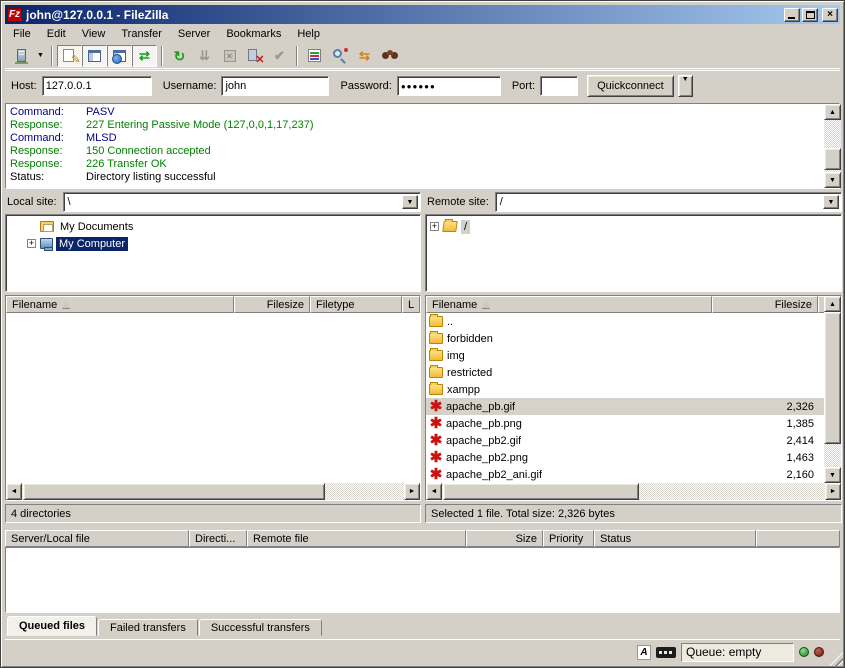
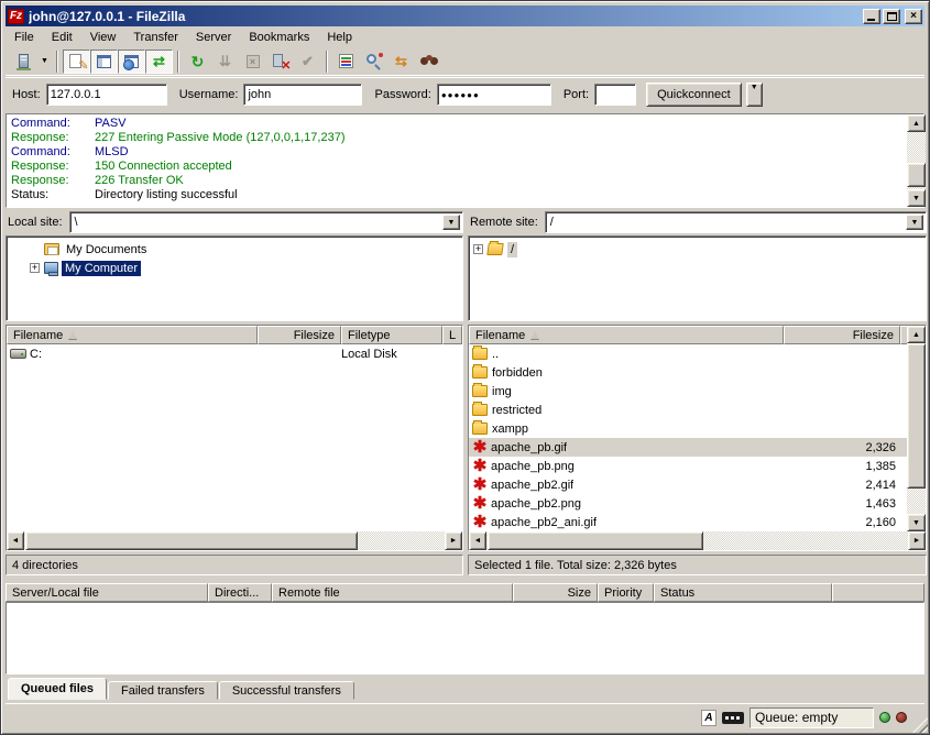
  Fz
  john@127.0.0.1 - FileZilla
  ×
  File
  Edit
  View
  Transfer
  Server
  Bookmarks
  Help
  ✎
  ⇄
  ↻
  ⇊
  ×
  ✕
  ✔
  ⇆
  Host:
  127.0.0.1
  Username:
  john
  Password:
  ●●●●●●
  Port:
  Quickconnect
  Command: PASV
  Response: 227 Entering Passive Mode (127,0,0,1,17,237)
  Command: MLSD
  Response: 150 Connection accepted
  Response: 226 Transfer OK
  Status: Directory listing successful
  Local site:
  \
  My Documents
  +
  My Computer
  Filename
  Filesize
  Filetype
  L
+ C:
+ Local Disk
  4 directories
  Remote site:
  /
  +
  /
  Filename
  Filesize
  ..
  forbidden
  img
  restricted
  xampp
  ✱
  apache_pb.gif
  2,326
  ✱
  apache_pb.png
  1,385
  ✱
  apache_pb2.gif
  2,414
  ✱
  apache_pb2.png
  1,463
  ✱
  apache_pb2_ani.gif
  2,160
  Selected 1 file. Total size: 2,326 bytes
  Server/Local file
  Directi...
  Remote file
  Size
  Priority
  Status
  Queued files
  Failed transfers
  Successful transfers
  A
  Queue: empty
